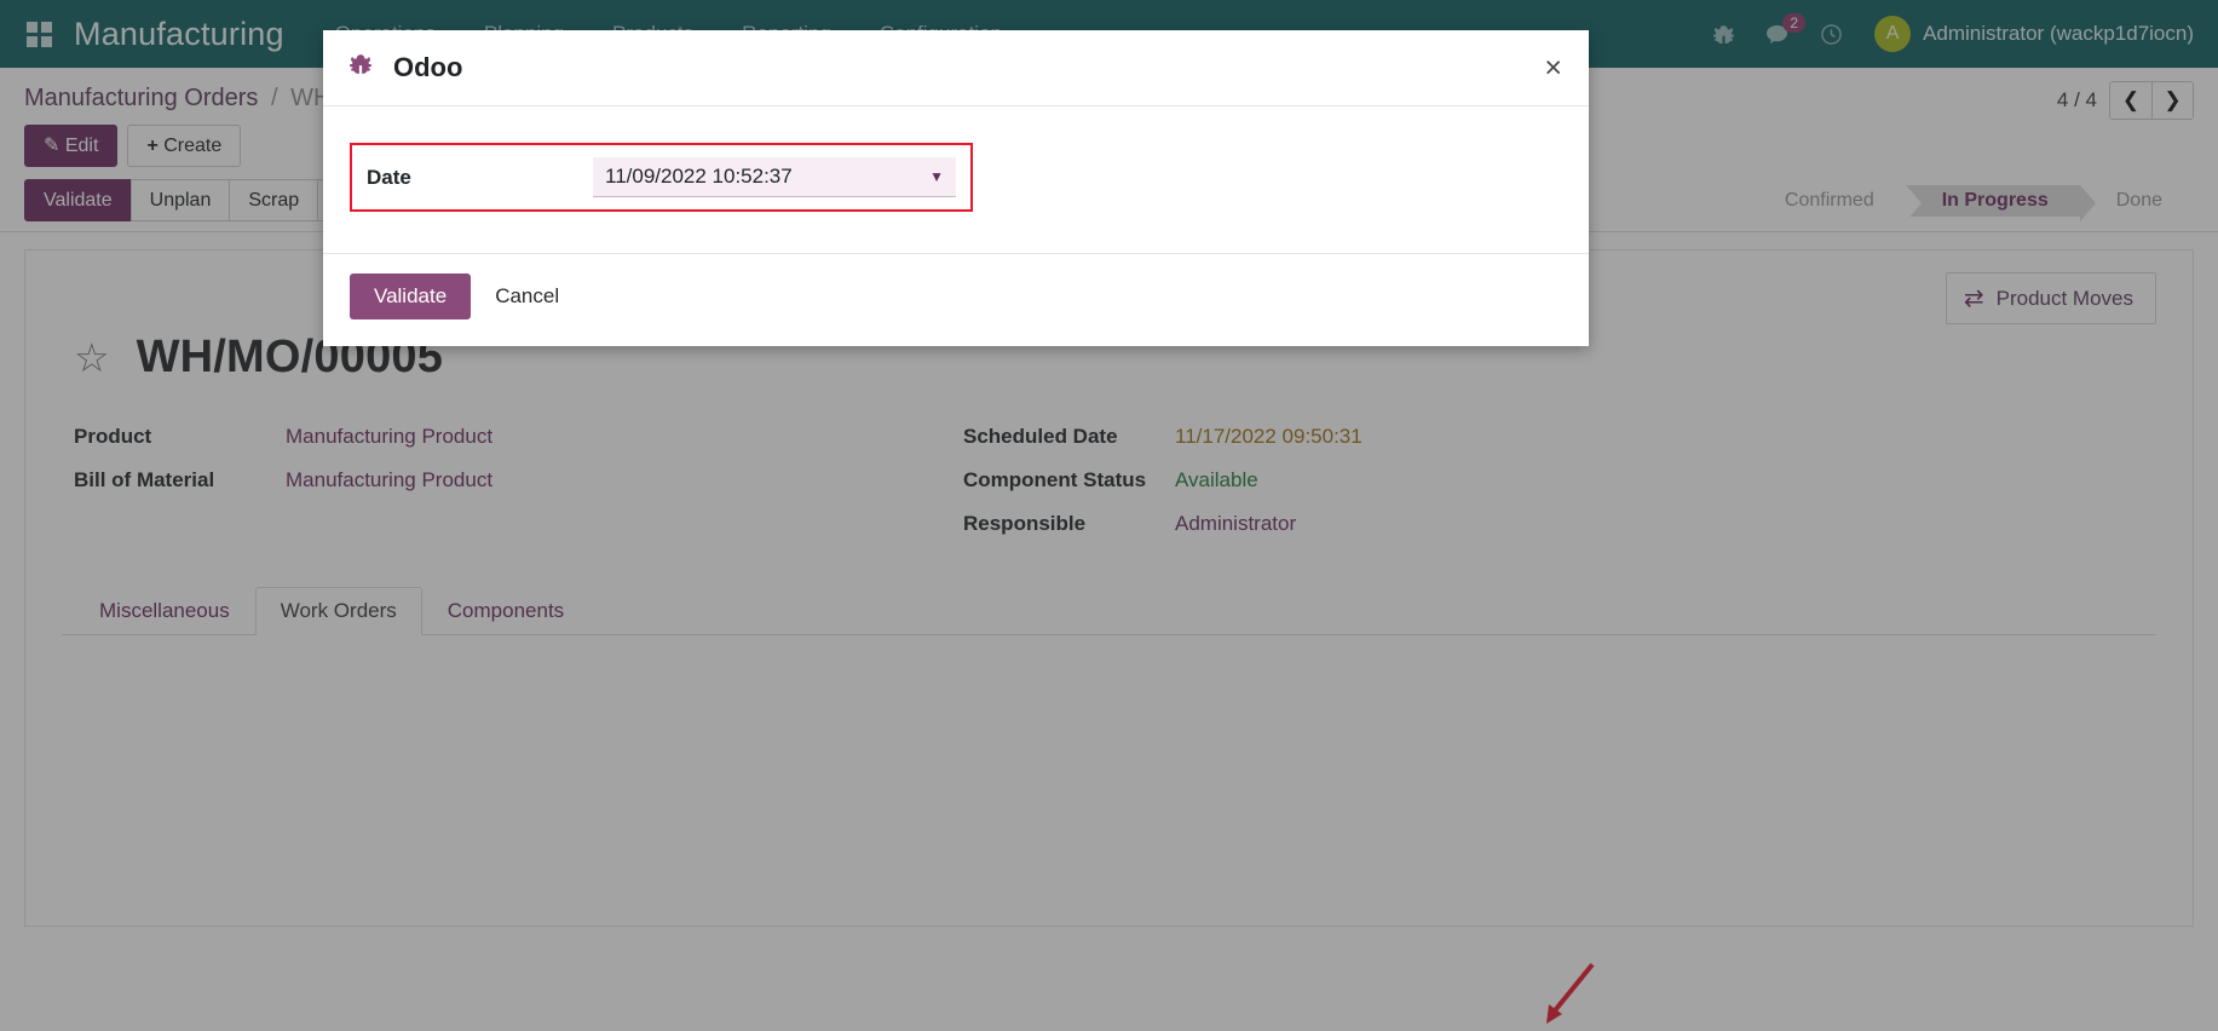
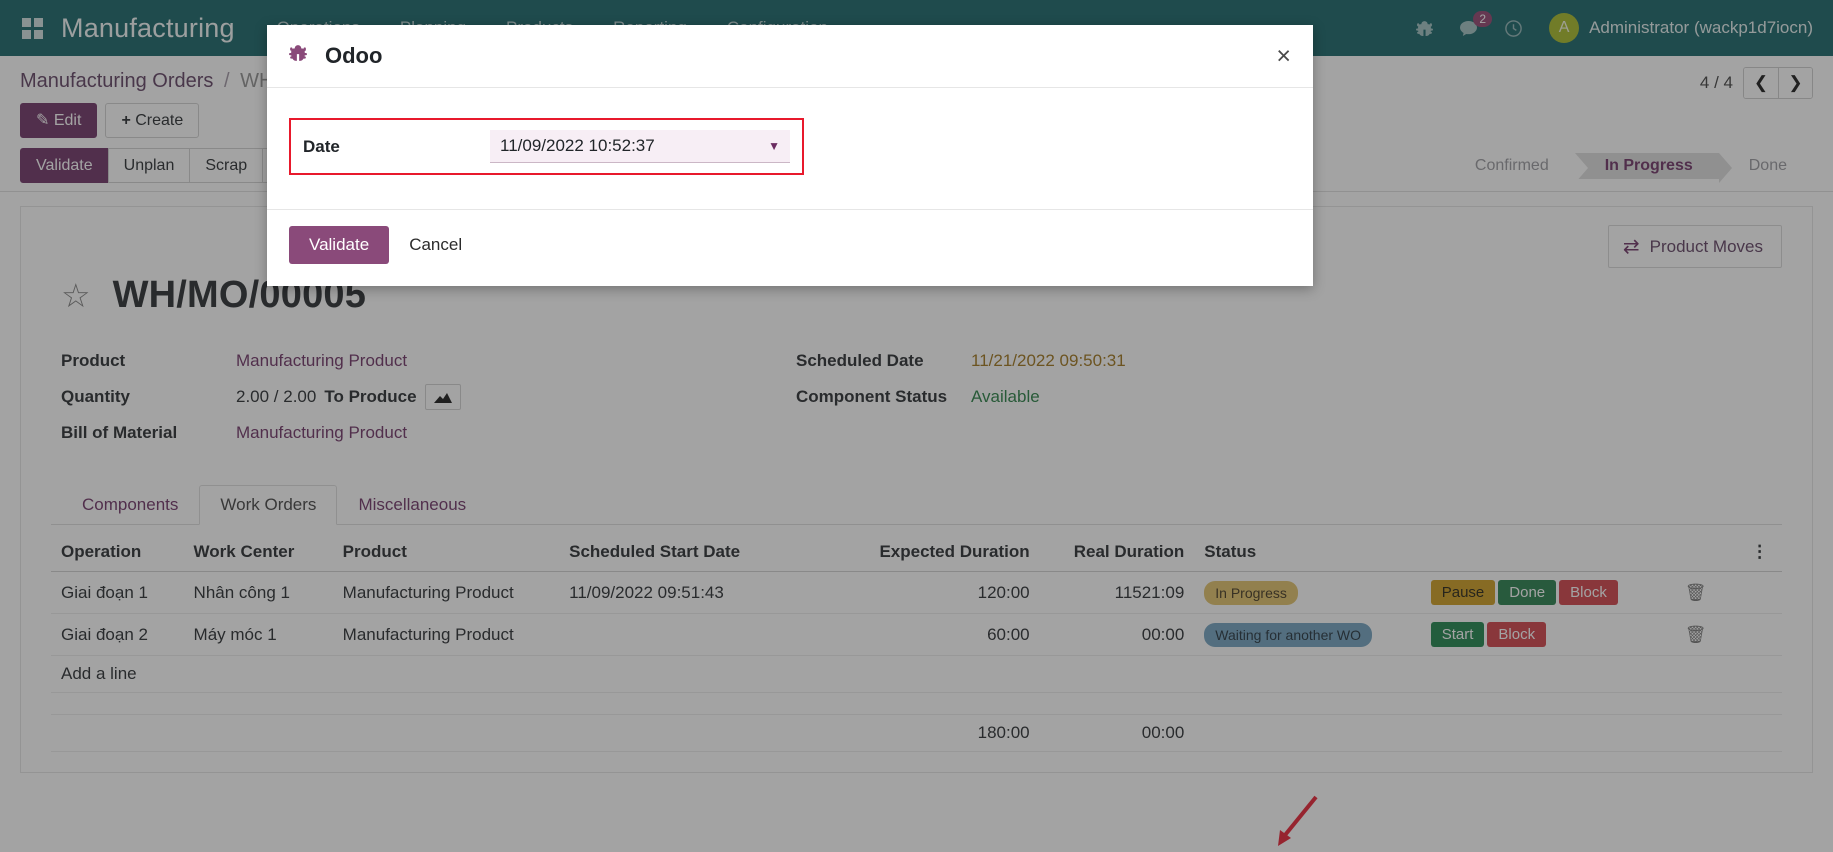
  Manufacturing
  2
  A
  Administrator (wackp1d7iocn)
  4 / 4
  ❮
  ❯
  ✎ Edit
  + Create
  Validate
  Unplan
  Scrap
  Confirmed
  In Progress
  Done
  ⇄
  Product Moves
  ☆
  WH/MO/00005
  Product
  Manufacturing Product
+ Quantity
+ 2.00 / 2.00
+ To Produce
  Bill of Material
  Manufacturing Product
  Scheduled Date
- 11/17/2022 09:50:31
+ 11/21/2022 09:50:31
  Component Status
  Available
- Responsible
- Administrator
- Miscellaneous
+ Components
  Work Orders
- Components
+ Miscellaneous
+ Operation	Work Center	Product	Scheduled Start Date	Expected Duration	Real Duration	Status			⋮
+ Giai đoạn 1	Nhân công 1	Manufacturing Product	11/09/2022 09:51:43	120:00	11521:09	In Progress	Pause Done Block	🗑
+ Giai đoạn 2	Máy móc 1	Manufacturing Product		60:00	00:00	Waiting for another WO	Start Block	🗑
+ Add a line
+ 	180:00	00:00
  Odoo
  ×
  Date
  11/09/2022 10:52:37
  ▼
  Validate
  Cancel
